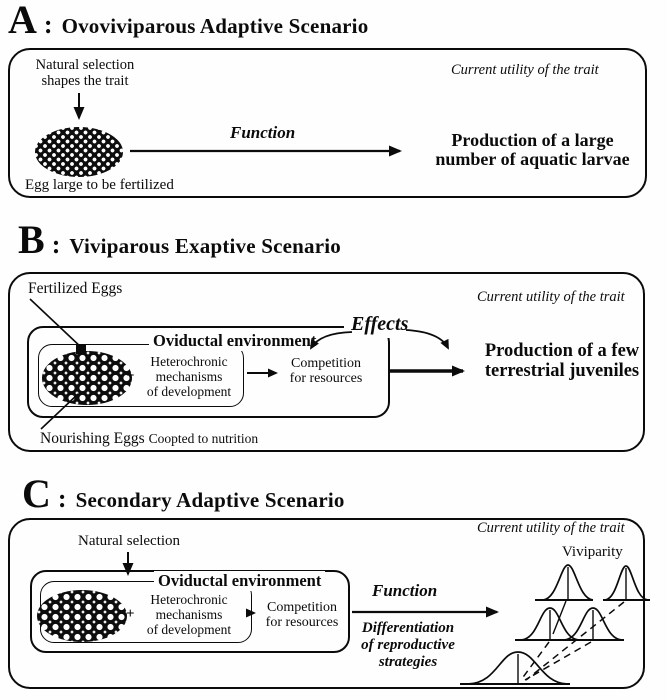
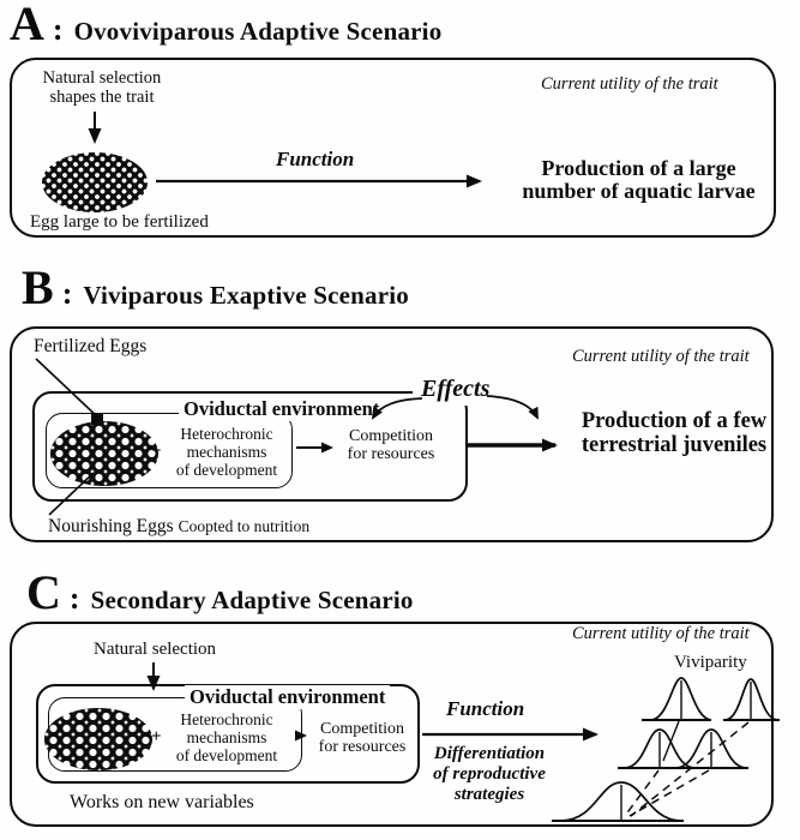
  A
  :
  Ovoviviparous Adaptive Scenario
  Natural selection
  shapes the trait
  Egg large to be fertilized
  Function
  Current utility of the trait
  Production of a large
  number of aquatic larvae
  B
  :
  Viviparous Exaptive Scenario
  Fertilized Eggs
  Oviductal environment
  +
  Heterochronic
  mechanisms
  of development
  Competition
  for resources
  Effects
  Current utility of the trait
  Production of a few
  terrestrial juveniles
  Nourishing Eggs Coopted to nutrition
  C
  :
  Secondary Adaptive Scenario
  Natural selection
  Oviductal environment
  +
  Heterochronic
  mechanisms
  of development
  Competition
  for resources
  Function
  Differentiation
  of reproductive
  strategies
+ Works on new variables
  Current utility of the trait
  Viviparity
